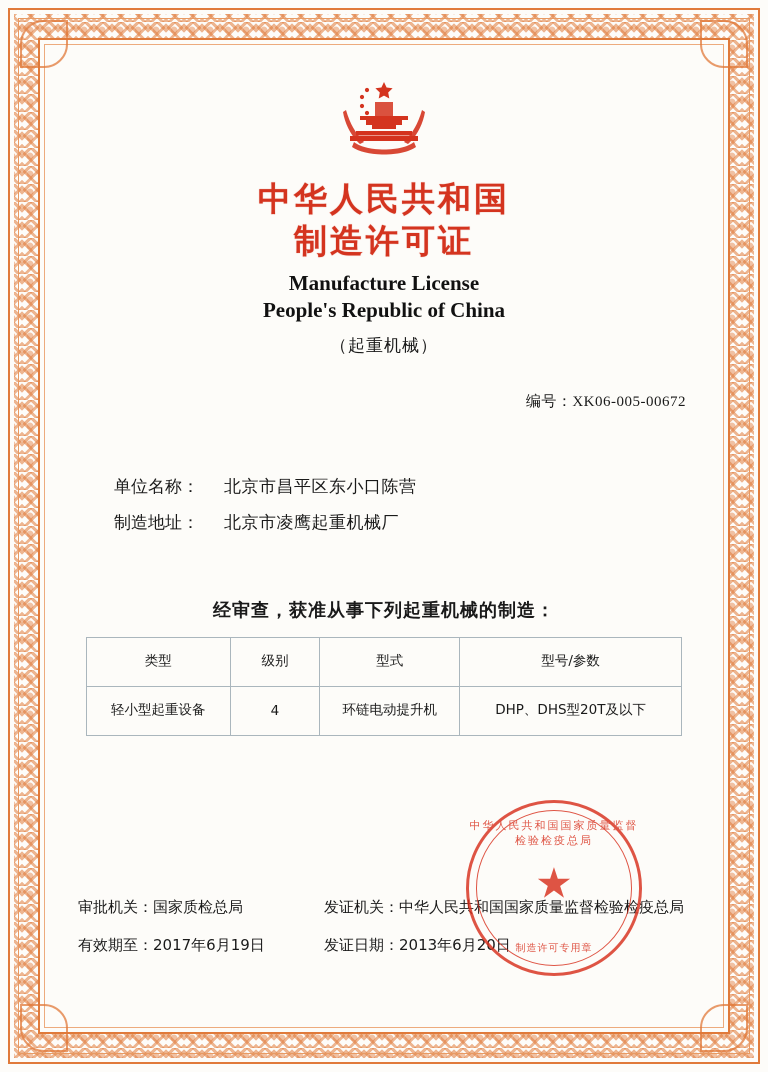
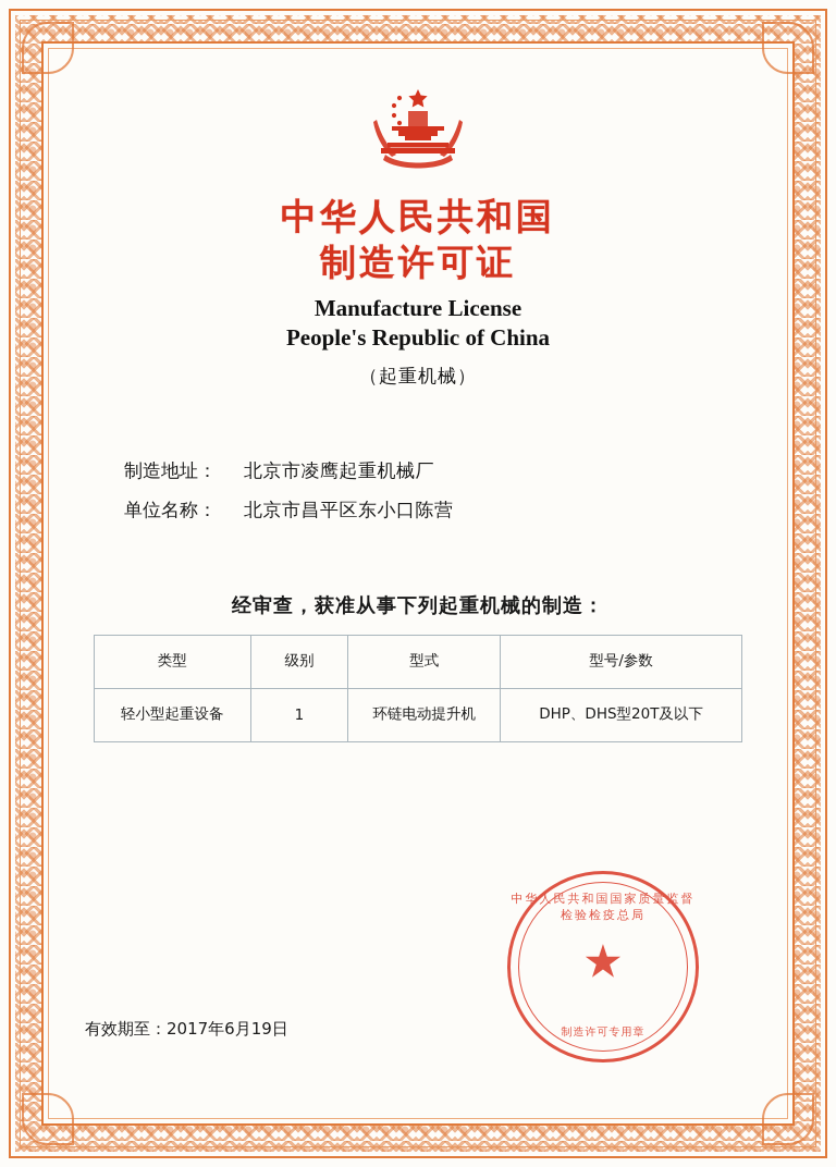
  中华人民共和国
  制造许可证
  Manufacture License
  People's Republic of China
  （起重机械）
- 编号：XK06-005-00672
- 单位名称：
+ 制造地址：
- 北京市昌平区东小口陈营
+ 北京市凌鹰起重机械厂
- 制造地址：
+ 单位名称：
- 北京市凌鹰起重机械厂
+ 北京市昌平区东小口陈营
  经审查，获准从事下列起重机械的制造：
  类型	级别	型式	型号/参数
- 轻小型起重设备	4	环链电动提升机	DHP、DHS型20T及以下
+ 轻小型起重设备	1	环链电动提升机	DHP、DHS型20T及以下
- 审批机关：国家质检总局
- 发证机关：中华人民共和国国家质量监督检验检疫总局
  有效期至：2017年6月19日
- 发证日期：2013年6月20日
  中华人民共和国国家质量监督检验检疫总局
  ★
  制造许可专用章
